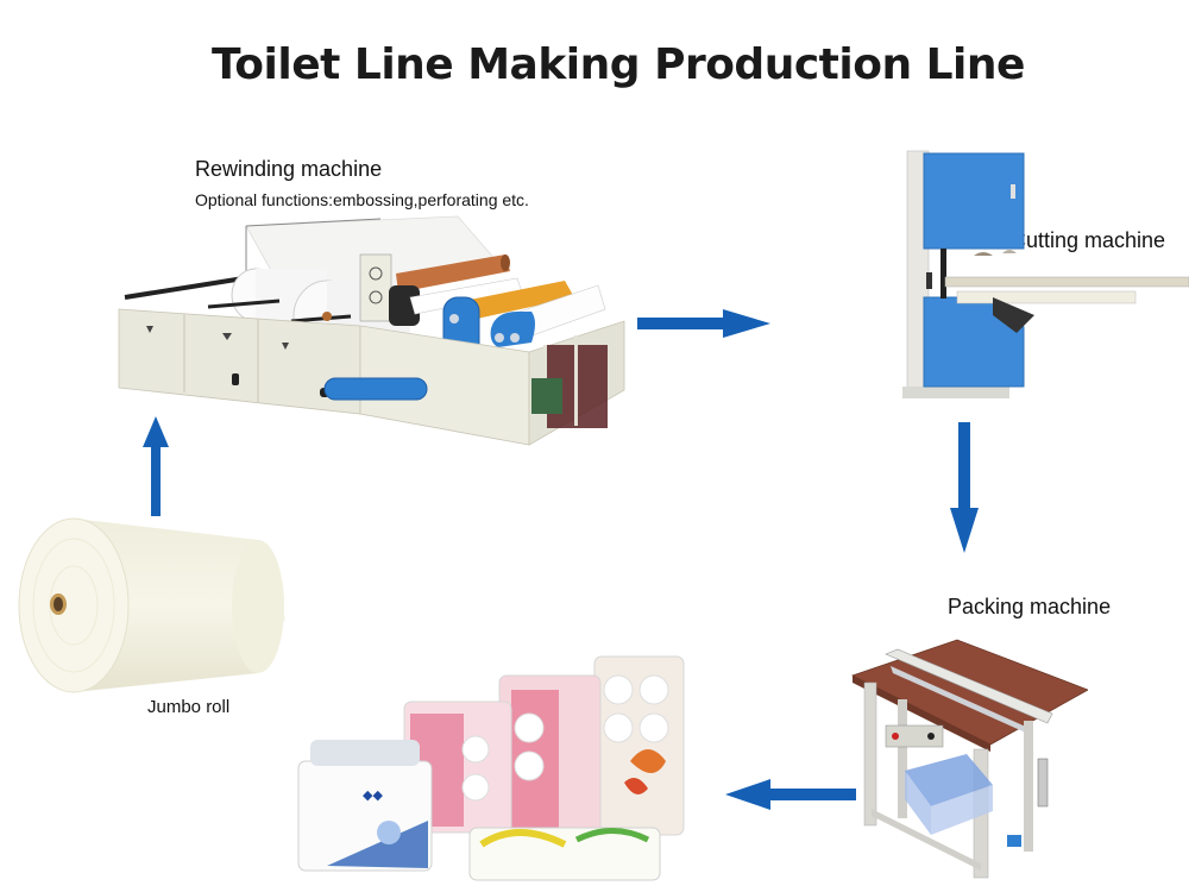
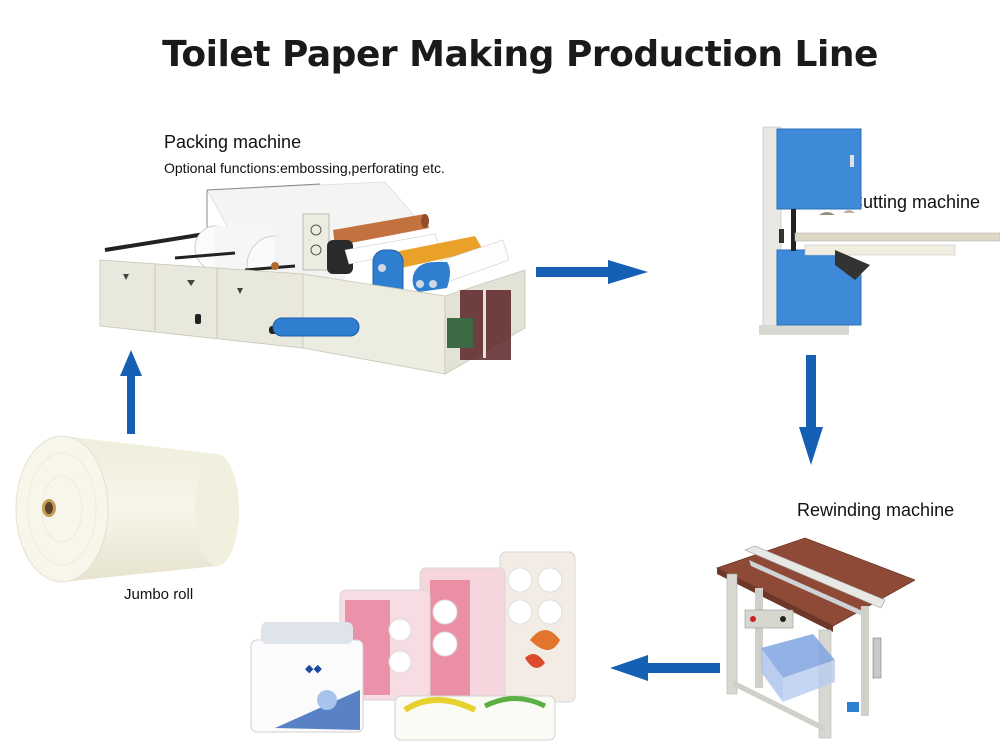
- Toilet Line Making Production Line
+ Toilet Paper Making Production Line
- Rewinding machine
+ Packing machine
  Optional functions:embossing,perforating etc.
  utting machine
- Packing machine
+ Rewinding machine
  Jumbo roll
  ◆◆
